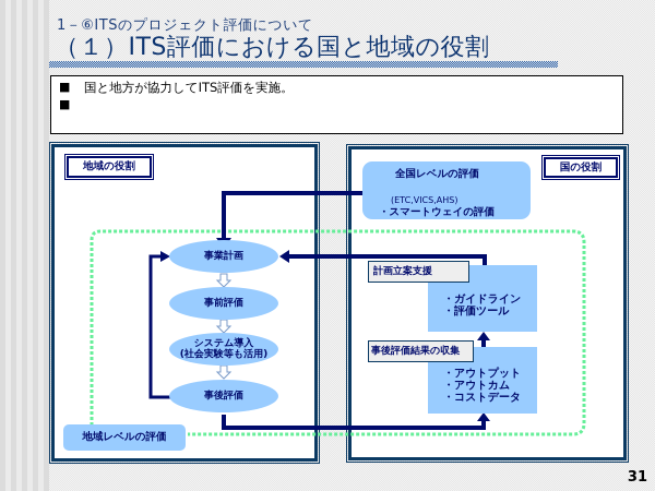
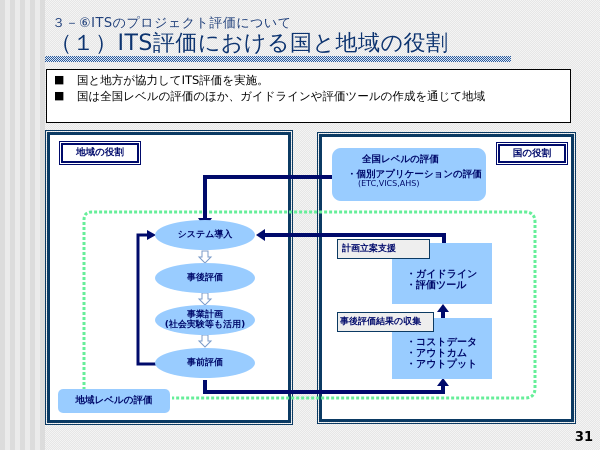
- 1－⑥ITSのプロジェクト評価について
+ ３－⑥ITSのプロジェクト評価について
  （１）ITS評価における国と地域の役割
  ■
  国と地方が協力してITS評価を実施。
  ■
+ 国は全国レベルの評価のほか、ガイドラインや評価ツールの作成を通じて地域
  地域の役割
- 事業計画
+ システム導入
- 事前評価
+ 事後評価
- システム導入
+ 事業計画
  (社会実験等も活用)
- 事後評価
+ 事前評価
  地域レベルの評価
  国の役割
  全国レベルの評価
+ ・個別アプリケーションの評価
  (ETC,VICS,AHS)
- ・スマートウェイの評価
  ・ガイドライン
  ・評価ツール
  計画立案支援
- ・アウトプット
+ ・コストデータ
  ・アウトカム
- ・コストデータ
+ ・アウトプット
  事後評価結果の収集
  31
